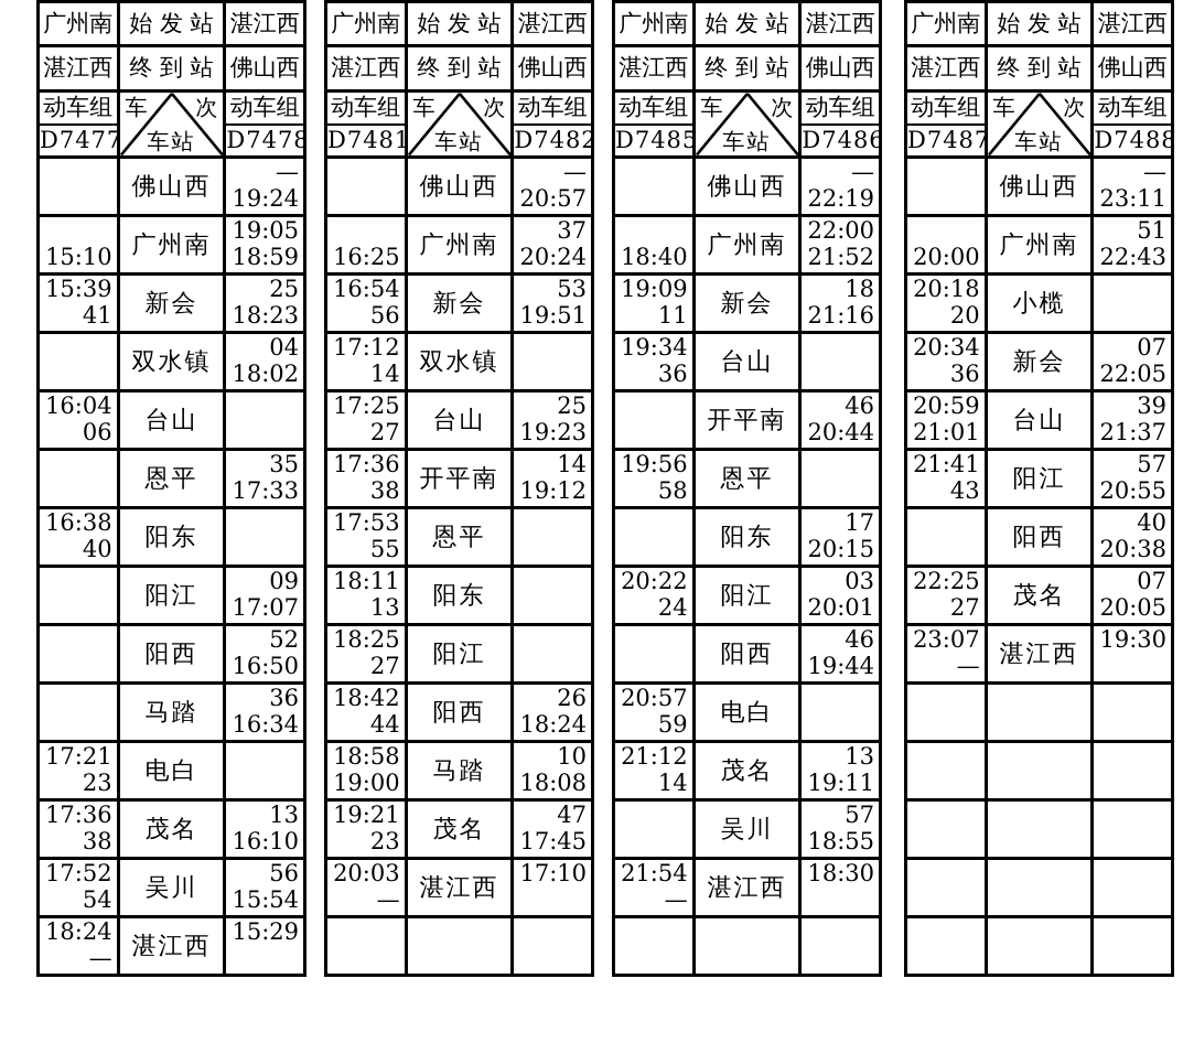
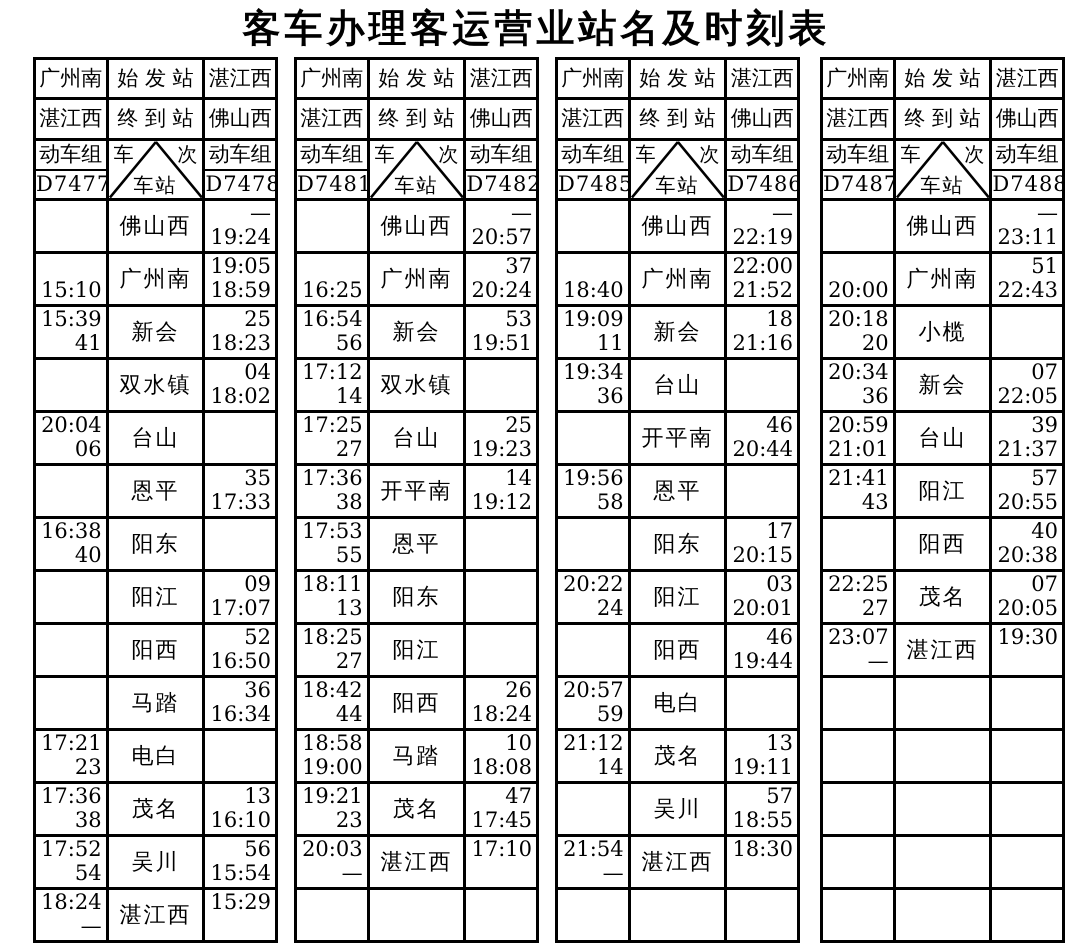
+ 客车办理客运营业站名及时刻表
  广州南	始 发 站	湛江西
  湛江西	终 到 站	佛山西
  动车组	车 次 车站	动车组
  D7477	D7478
  	佛山西	— 19:24
  15:10	广州南	19:05 18:59
  15:39 41	新会	25 18:23
  	双水镇	04 18:02
- 16:04 06	台山
+ 20:04 06	台山
  	恩平	35 17:33
  16:38 40	阳东
  	阳江	09 17:07
  	阳西	52 16:50
  	马踏	36 16:34
  17:21 23	电白
  17:36 38	茂名	13 16:10
  17:52 54	吴川	56 15:54
  18:24 —	湛江西	15:29
  广州南	始 发 站	湛江西
  湛江西	终 到 站	佛山西
  动车组	车 次 车站	动车组
  D7481	D7482
  	佛山西	— 20:57
  16:25	广州南	37 20:24
  16:54 56	新会	53 19:51
  17:12 14	双水镇
  17:25 27	台山	25 19:23
  17:36 38	开平南	14 19:12
  17:53 55	恩平
  18:11 13	阳东
  18:25 27	阳江
  18:42 44	阳西	26 18:24
  18:58 19:00	马踏	10 18:08
  19:21 23	茂名	47 17:45
  20:03 —	湛江西	17:10
  广州南	始 发 站	湛江西
  湛江西	终 到 站	佛山西
  动车组	车 次 车站	动车组
  D7485	D7486
  	佛山西	— 22:19
  18:40	广州南	22:00 21:52
  19:09 11	新会	18 21:16
  19:34 36	台山
  	开平南	46 20:44
  19:56 58	恩平
  	阳东	17 20:15
  20:22 24	阳江	03 20:01
  	阳西	46 19:44
  20:57 59	电白
  21:12 14	茂名	13 19:11
  	吴川	57 18:55
  21:54 —	湛江西	18:30
  广州南	始 发 站	湛江西
  湛江西	终 到 站	佛山西
  动车组	车 次 车站	动车组
  D7487	D7488
  	佛山西	— 23:11
  20:00	广州南	51 22:43
  20:18 20	小榄
  20:34 36	新会	07 22:05
  20:59 21:01	台山	39 21:37
  21:41 43	阳江	57 20:55
  	阳西	40 20:38
  22:25 27	茂名	07 20:05
  23:07 —	湛江西	19:30
